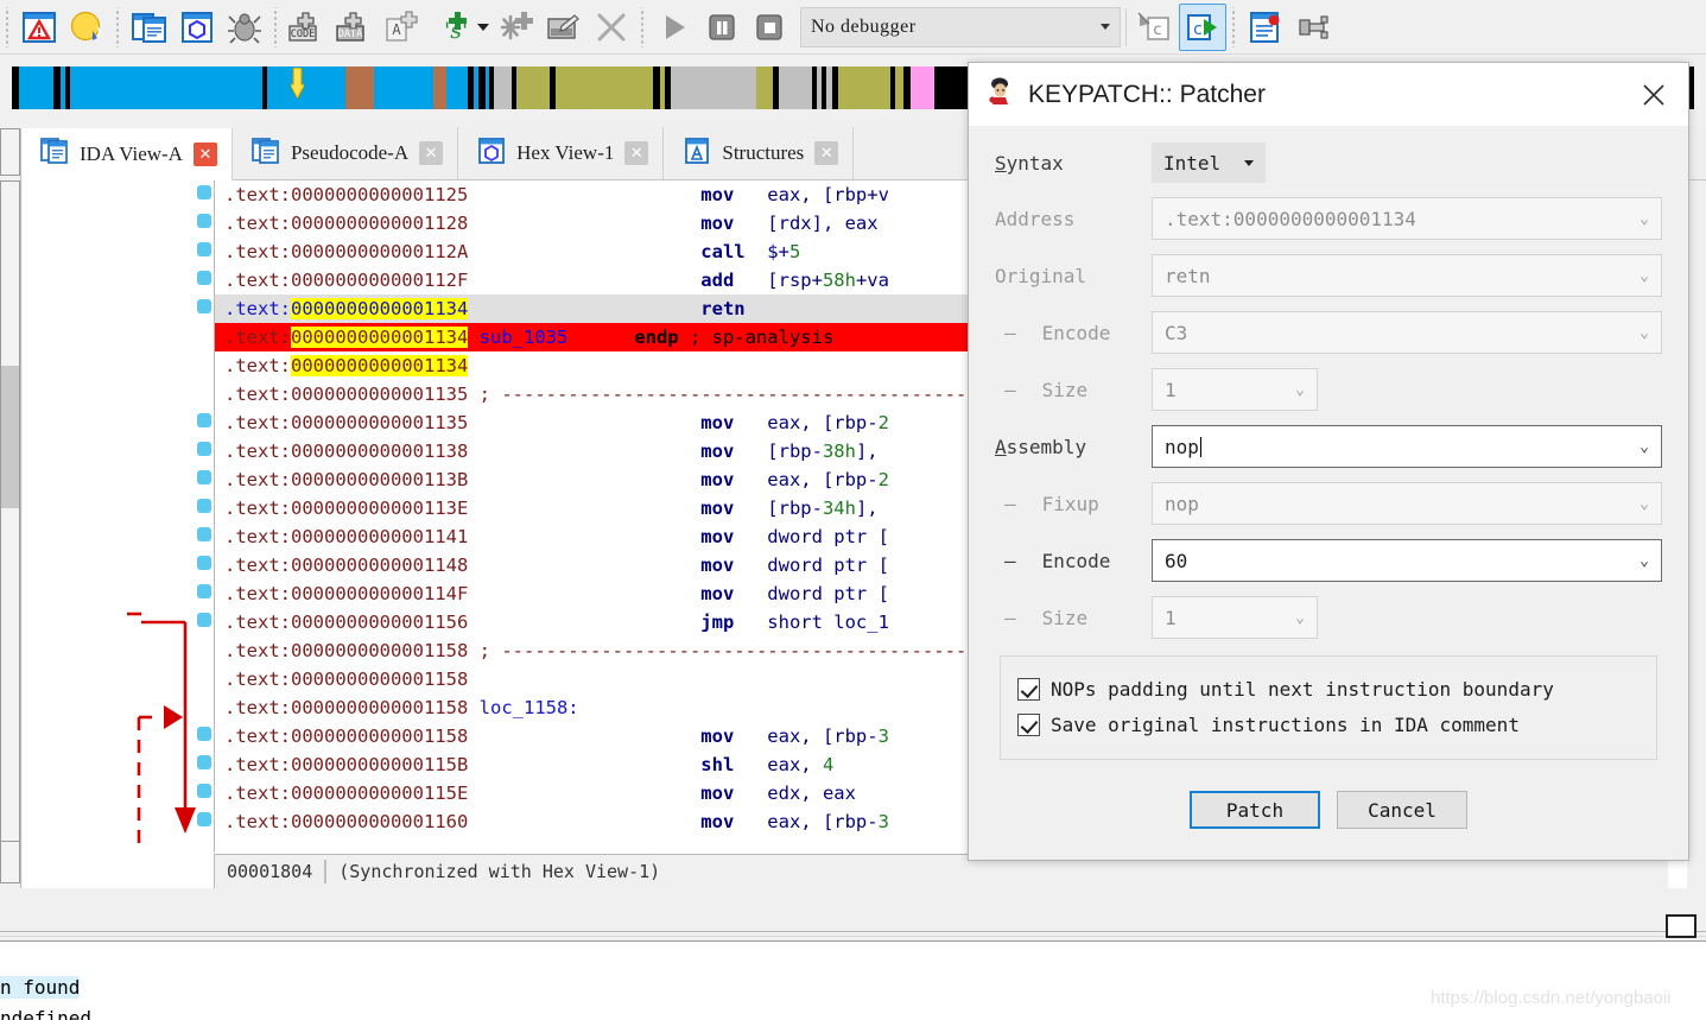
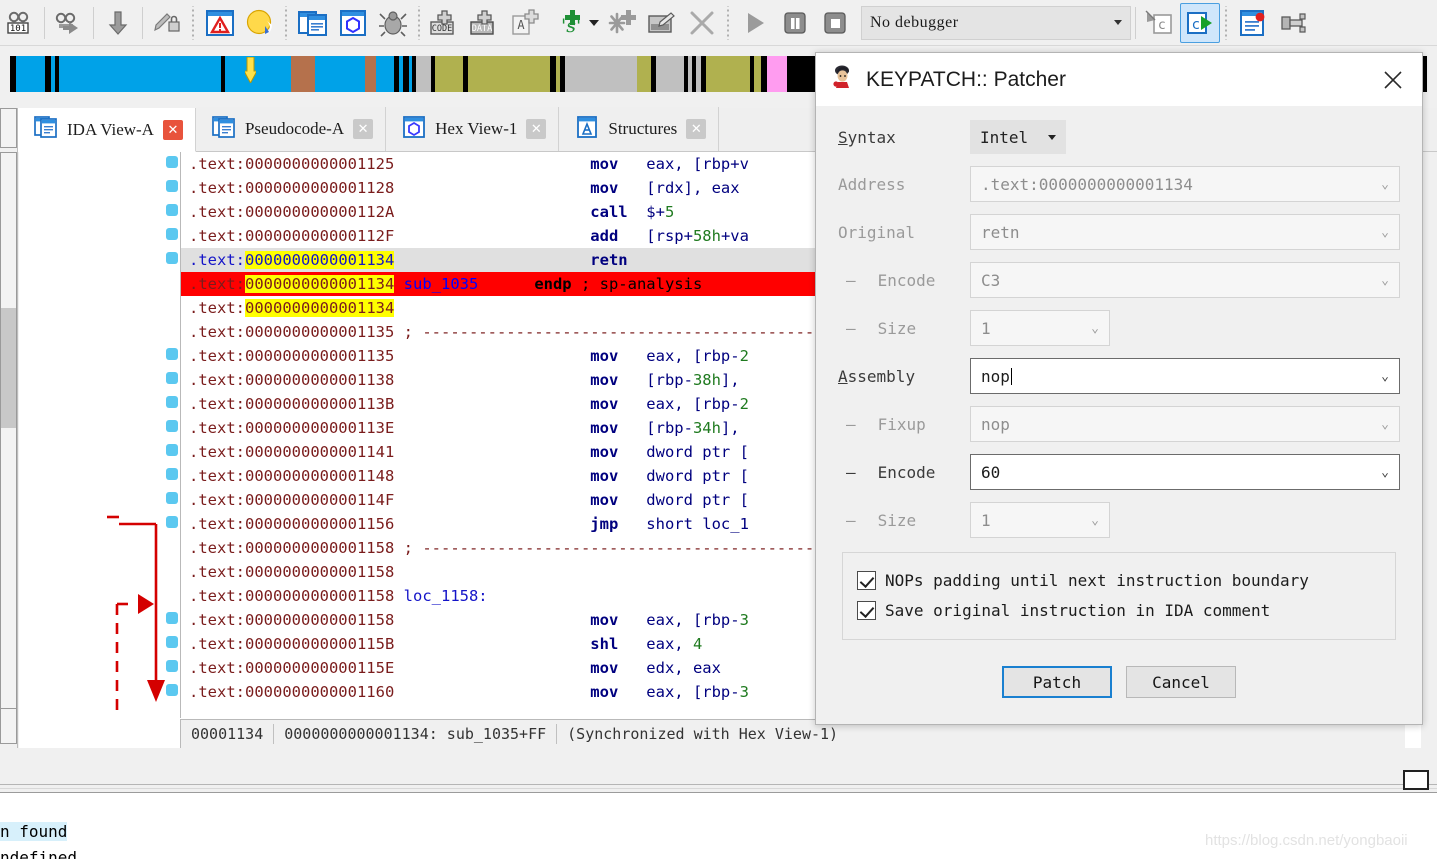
+ 101
  CODE
  DATA
  A
  's'
  No debugger
  c
  c
  IDA View-A
  ✕
  Pseudocode-A
  ✕
  Hex View-1
  ✕
  Structures
  ✕
  .text:0000000000001125 mov eax, [rbp+v
  .text:0000000000001128 mov [rdx], eax
  .text:000000000000112A call $+5
  .text:000000000000112F add [rsp+58h+va
  .text:0000000000001134 retn
  .text:0000000000001134 sub_1035 endp ; sp-analysis
  .text:0000000000001134
  .text:0000000000001135 ; ------------------------------------------
  .text:0000000000001135 mov eax, [rbp-2
  .text:0000000000001138 mov [rbp-38h],
  .text:000000000000113B mov eax, [rbp-2
  .text:000000000000113E mov [rbp-34h],
  .text:0000000000001141 mov dword ptr [
  .text:0000000000001148 mov dword ptr [
  .text:000000000000114F mov dword ptr [
  .text:0000000000001156 jmp short loc_1
  .text:0000000000001158 ; ------------------------------------------
  .text:0000000000001158
  .text:0000000000001158 loc_1158:
  .text:0000000000001158 mov eax, [rbp-3
  .text:000000000000115B shl eax, 4
  .text:000000000000115E mov edx, eax
  .text:0000000000001160 mov eax, [rbp-3
- 00001804
+ 00001134
+ 0000000000001134: sub_1035+FF
  (Synchronized with Hex View-1)
  n found
  ndefined
  https://blog.csdn.net/yongbaoii
  KEYPATCH:: Patcher
  Syntax
  Intel
  Address
  .text:0000000000001134
  ⌄
  Original
  retn
  ⌄
  – Encode
  C3
  ⌄
  – Size
  1
  ⌄
  Assembly
  nop
  ⌄
  – Fixup
  nop
  ⌄
  – Encode
  60
  ⌄
  – Size
  1
  ⌄
  NOPs padding until next instruction boundary
- Save original instructions in IDA comment
+ Save original instruction in IDA comment
  Patch
  Cancel
